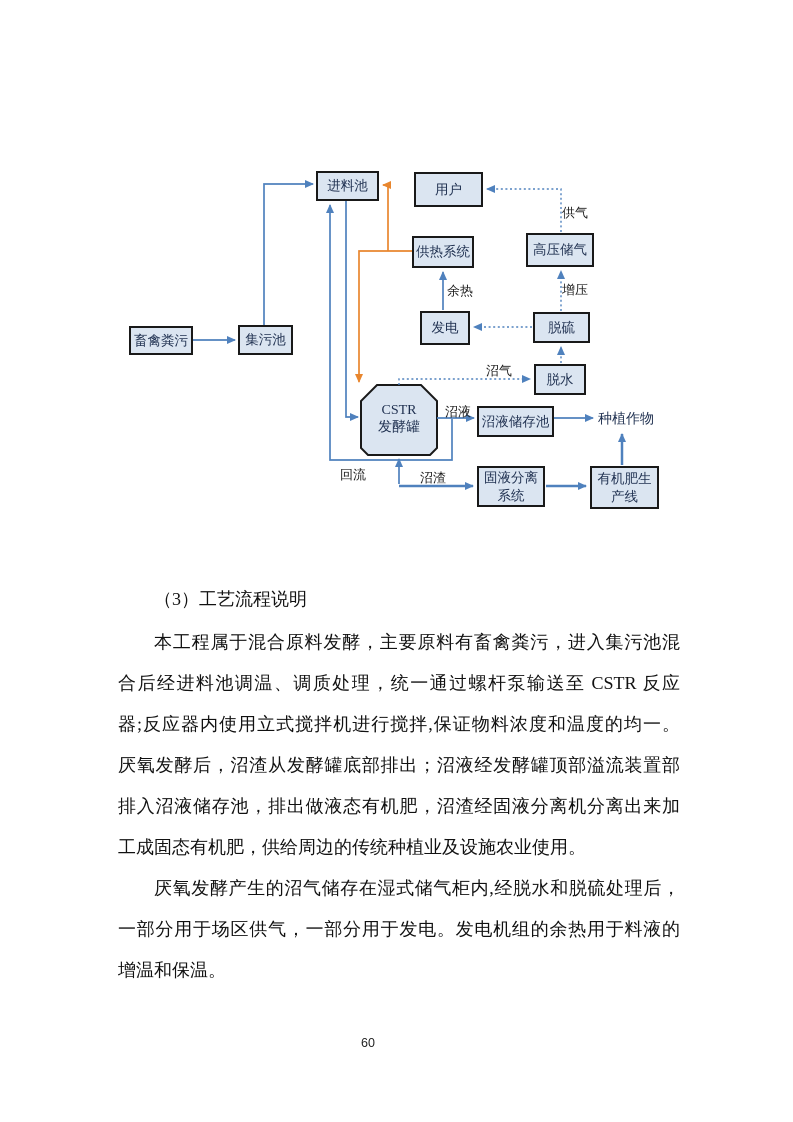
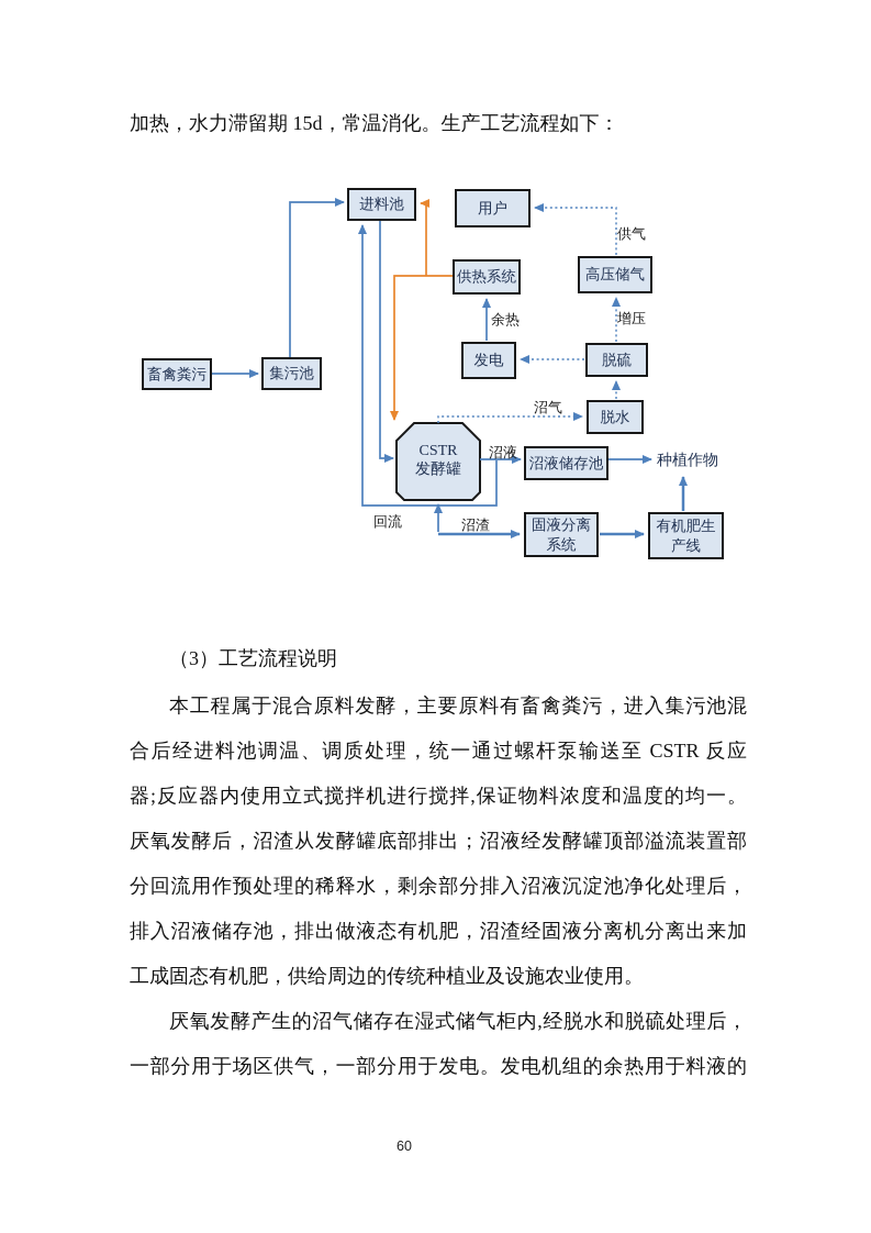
+ 加热，水力滞留期 15d，常温消化。生产工艺流程如下：
  畜禽粪污
  集污池
  进料池
  用户
  供热系统
  高压储气
  发电
  脱硫
  脱水
  沼液储存池
  固液分离
  系统
  有机肥生
  产线
  CSTR
  发酵罐
  种植作物
  供气
  余热
  增压
  沼气
  沼液
  回流
  沼渣
  （3）工艺流程说明
  本工程属于混合原料发酵，主要原料有畜禽粪污，进入集污池混
  合后经进料池调温、调质处理，统一通过螺杆泵输送至 CSTR 反应
  器;反应器内使用立式搅拌机进行搅拌,保证物料浓度和温度的均一。
  厌氧发酵后，沼渣从发酵罐底部排出；沼液经发酵罐顶部溢流装置部
+ 分回流用作预处理的稀释水，剩余部分排入沼液沉淀池净化处理后，
  排入沼液储存池，排出做液态有机肥，沼渣经固液分离机分离出来加
  工成固态有机肥，供给周边的传统种植业及设施农业使用。
  厌氧发酵产生的沼气储存在湿式储气柜内,经脱水和脱硫处理后，
  一部分用于场区供气，一部分用于发电。发电机组的余热用于料液的
- 增温和保温。
  60
